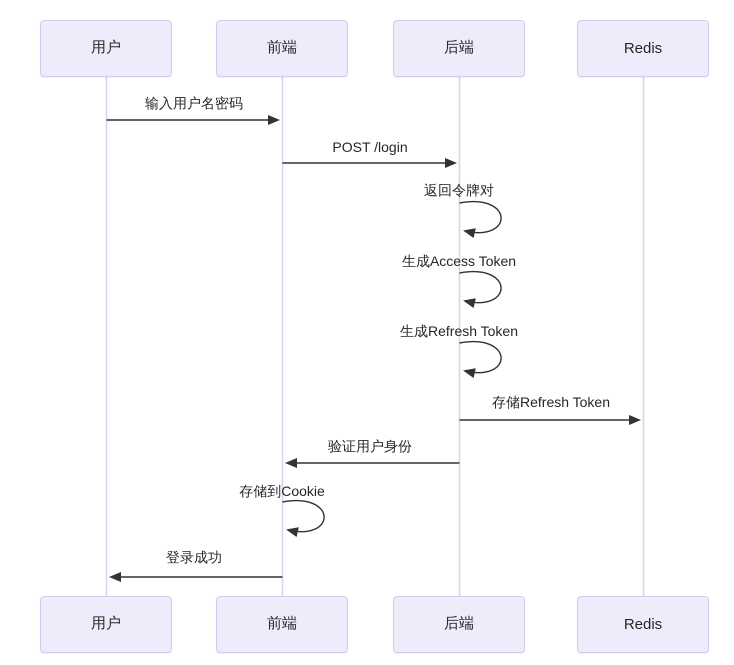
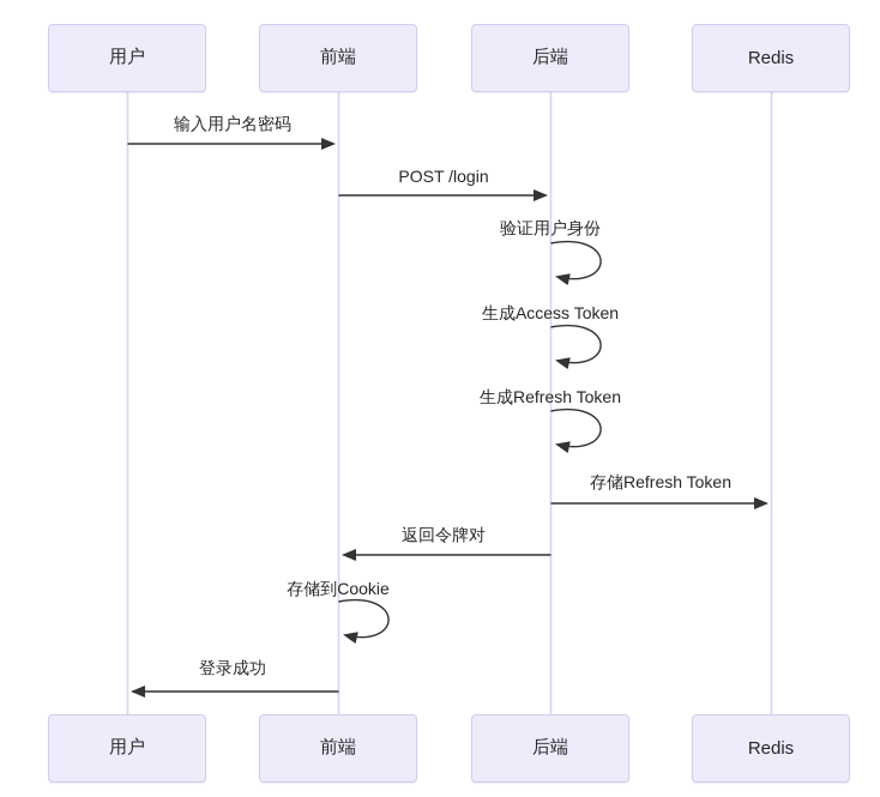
  用户
  前端
  后端
  Redis
  用户
  前端
  后端
  Redis
  输入用户名密码
  POST /login
- 返回令牌对
+ 验证用户身份
  生成Access Token
  生成Refresh Token
  存储Refresh Token
- 验证用户身份
+ 返回令牌对
  存储到Cookie
  登录成功
